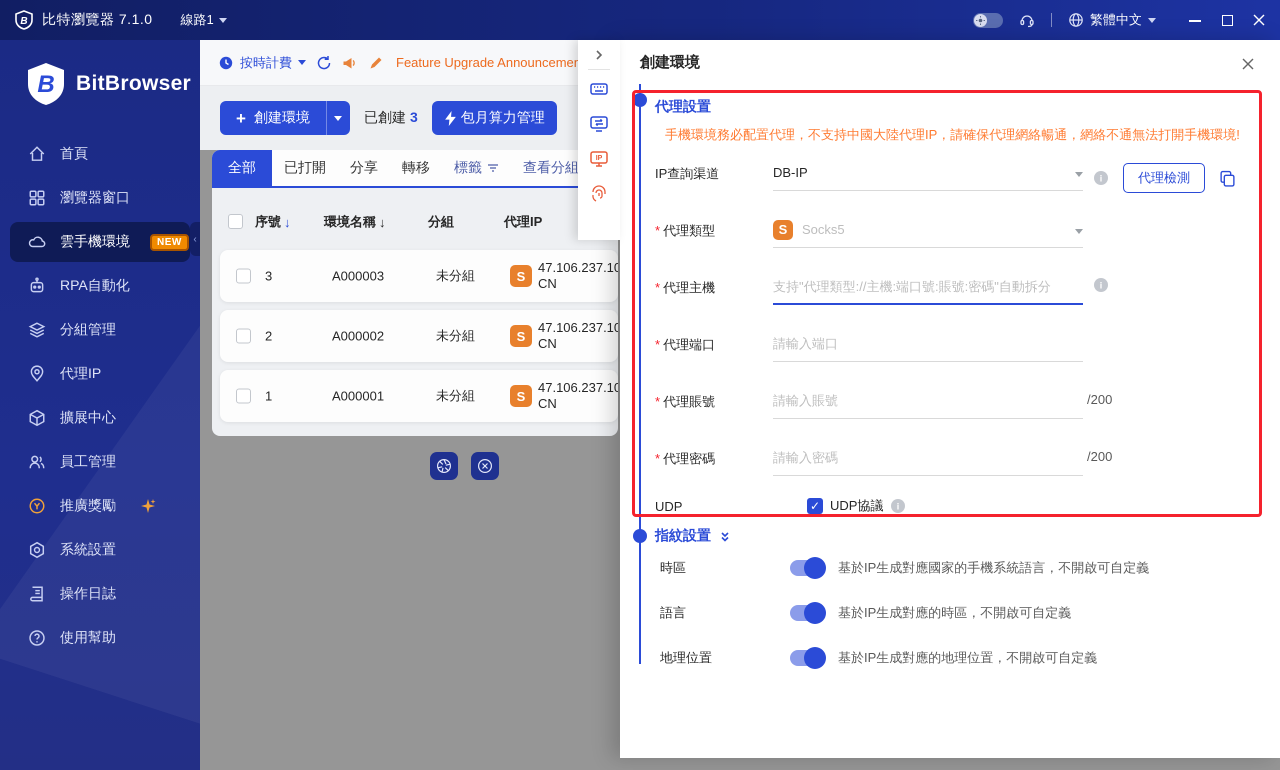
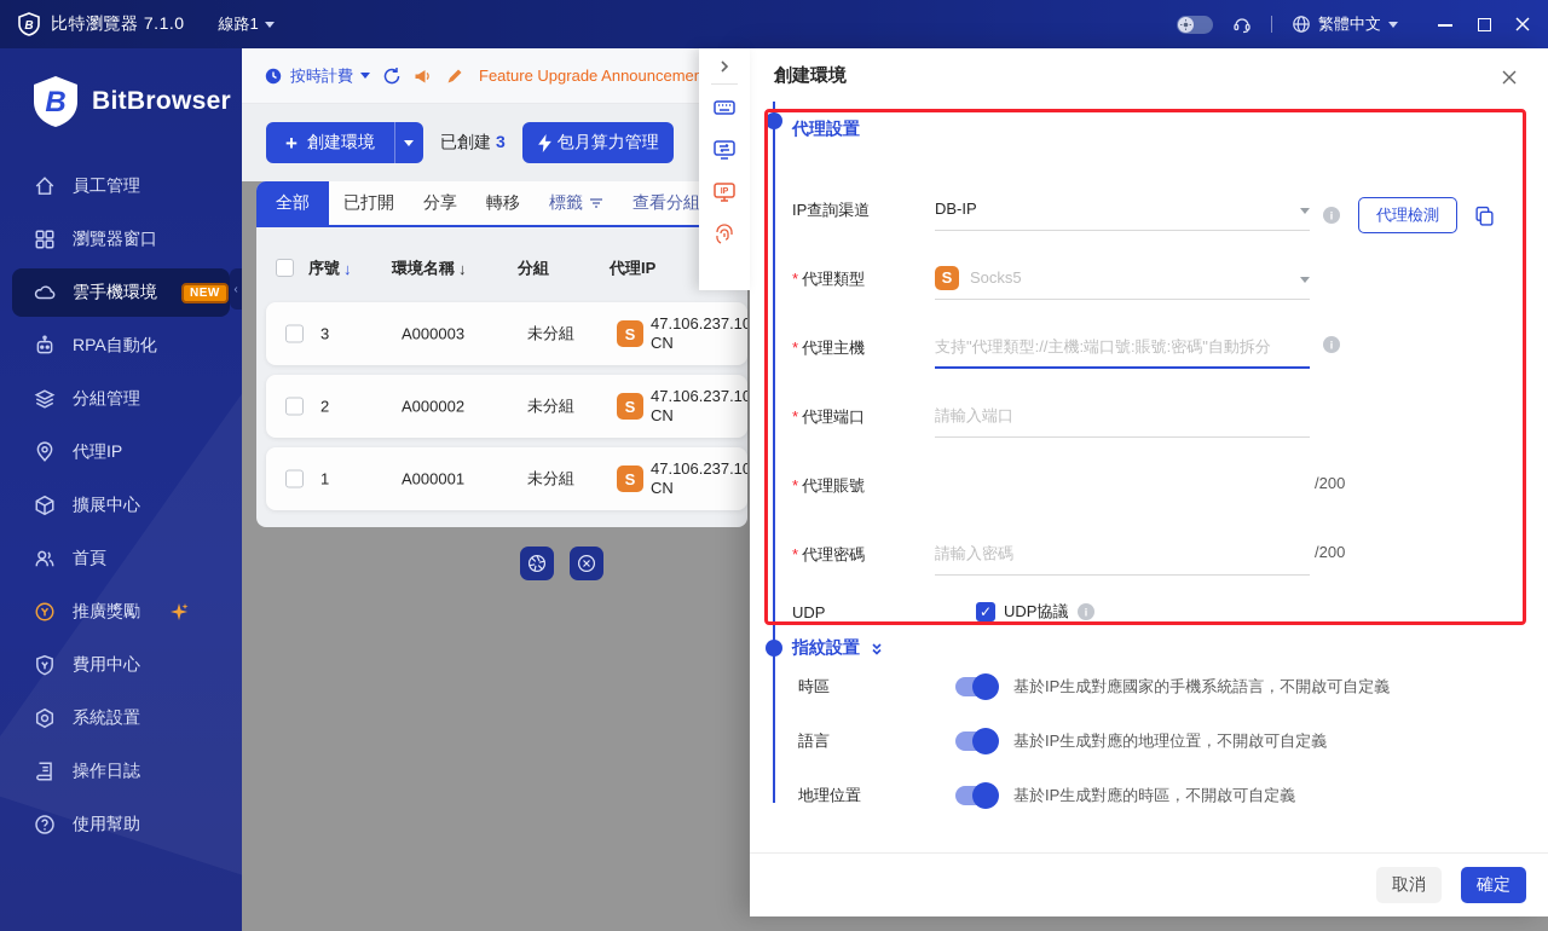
  B
  比特瀏覽器 7.1.0
  線路1
  繁體中文
  B
  BitBrowser
- 首頁
+ 員工管理
  瀏覽器窗口
  雲手機環境
  NEW
  RPA自動化
  分組管理
  代理IP
  擴展中心
- 員工管理
+ 首頁
  推廣獎勵
+ 費用中心
  系統設置
  操作日誌
  使用幫助
  ‹
  按時計費
  Feature Upgrade Announceme
  +
  創建環境
  已創建 3
  包月算力管理
  全部
  已打開
  分享
  轉移
  標籤
  查看分組
  序號
  ↓
  環境名稱
  ↓
  分組
  代理IP
  3
  A000003
  未分組
  S
  47.106.237.10
  CN
  2
  A000002
  未分組
  S
  47.106.237.10
  CN
  1
  A000001
  未分組
  S
  47.106.237.10
  CN
  創建環境
  代理設置
- 手機環境務必配置代理，不支持中國大陸代理IP，請確保代理網絡暢通，網絡不通無法打開手機環境!
  IP查詢渠道
  DB-IP
  i
  代理檢測
  * 代理類型
  S
  Socks5
  * 代理主機
  支持"代理類型://主機:端口號:賬號:密碼"自動拆分
  i
  * 代理端口
  請輸入端口
  * 代理賬號
- 請輸入賬號
  /200
  * 代理密碼
  請輸入密碼
  /200
  UDP
  ✓
  UDP協議
  i
  指紋設置
  時區
  基於IP生成對應國家的手機系統語言，不開啟可自定義
  語言
- 基於IP生成對應的時區，不開啟可自定義
+ 基於IP生成對應的地理位置，不開啟可自定義
  地理位置
- 基於IP生成對應的地理位置，不開啟可自定義
+ 基於IP生成對應的時區，不開啟可自定義
+ 取消
+ 確定
